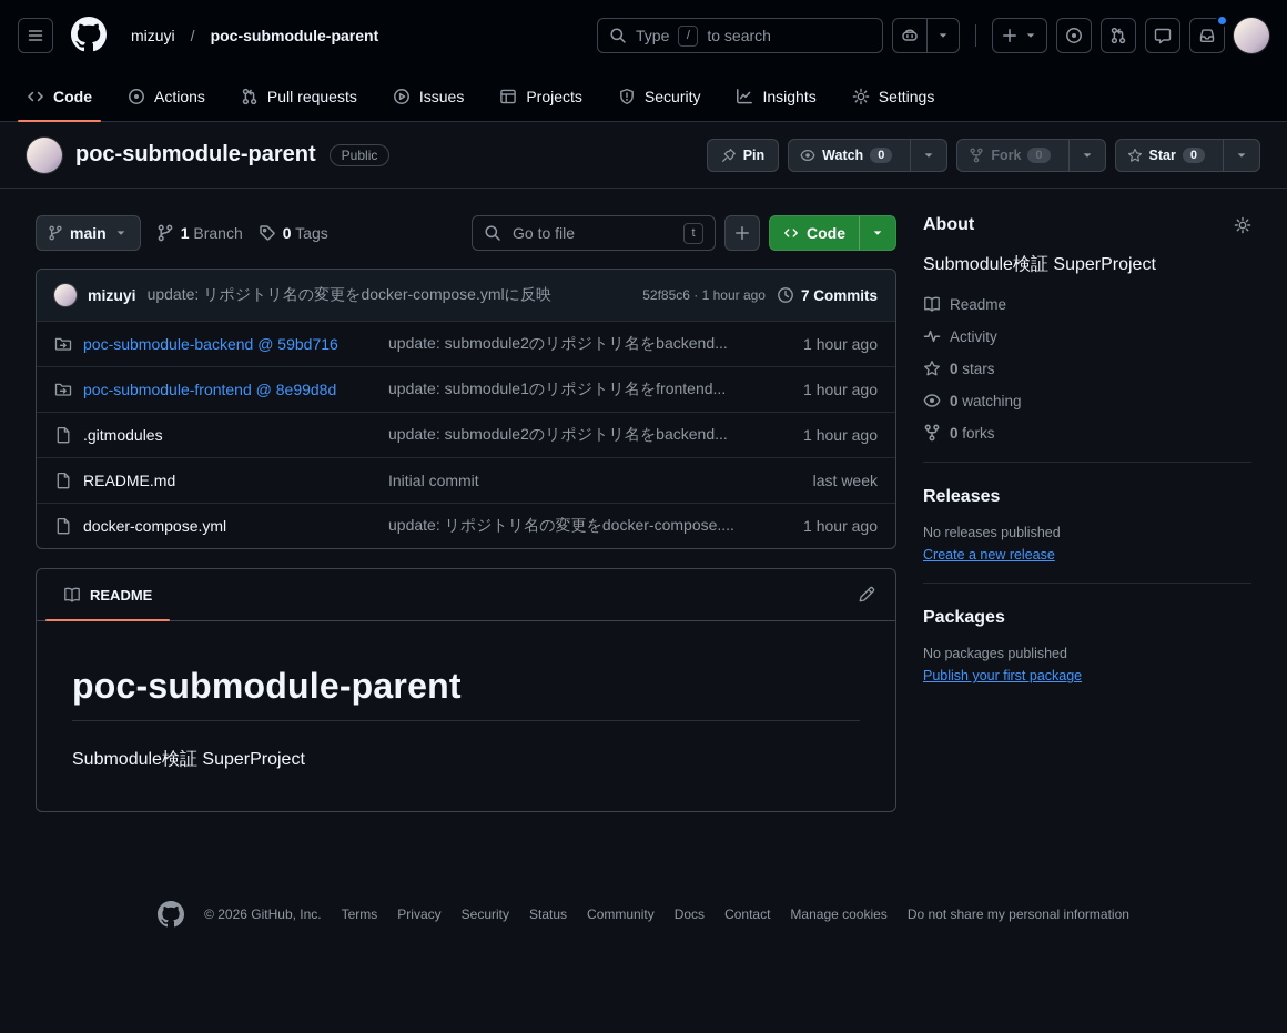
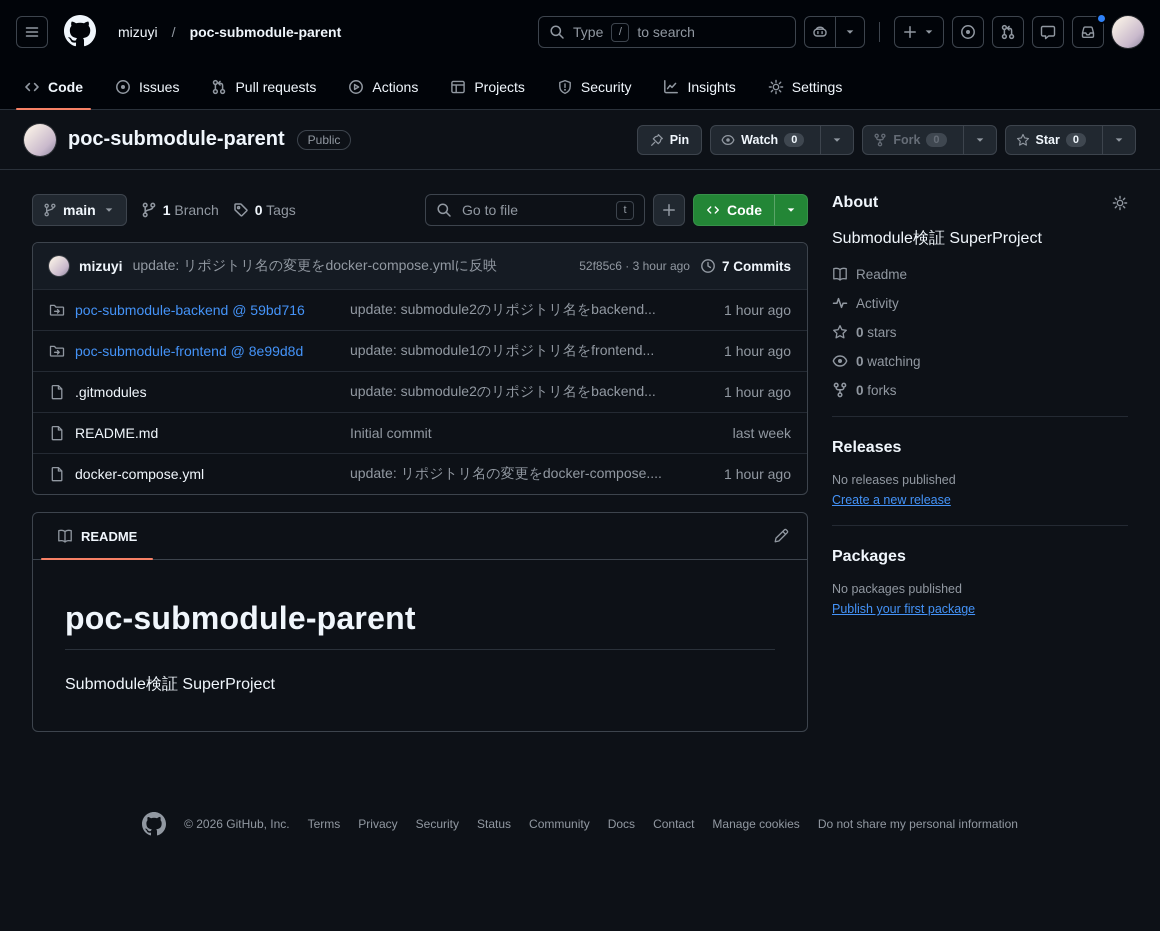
  mizuyi
  /
  poc-submodule-parent
  Type
  /
  to search
  Code
- Actions
+ Issues
  Pull requests
- Issues
+ Actions
  Projects
  Security
  Insights
  Settings
  poc-submodule-parent
  Public
  Pin
  Watch
  0
  Fork
  0
  Star
  0
  main
  1 Branch
  0 Tags
  Go to file
  t
  Code
  mizuyi
  update: リポジトリ名の変更をdocker-compose.ymlに反映
- 52f85c6 · 1 hour ago
+ 52f85c6 · 3 hour ago
  7 Commits
  poc-submodule-backend @ 59bd716
  update: submodule2のリポジトリ名をbackend...
  1 hour ago
  poc-submodule-frontend @ 8e99d8d
  update: submodule1のリポジトリ名をfrontend...
  1 hour ago
  .gitmodules
  update: submodule2のリポジトリ名をbackend...
  1 hour ago
  README.md
  Initial commit
  last week
  docker-compose.yml
  update: リポジトリ名の変更をdocker-compose....
  1 hour ago
  README
  poc-submodule-parent
  Submodule検証 SuperProject
  About
  Submodule検証 SuperProject
  Readme
  Activity
  0 stars
  0 watching
  0 forks
  Releases
  No releases published
  Create a new release
  Packages
  No packages published
  Publish your first package
  © 2026 GitHub, Inc.
  Terms
  Privacy
  Security
  Status
  Community
  Docs
  Contact
  Manage cookies
  Do not share my personal information
